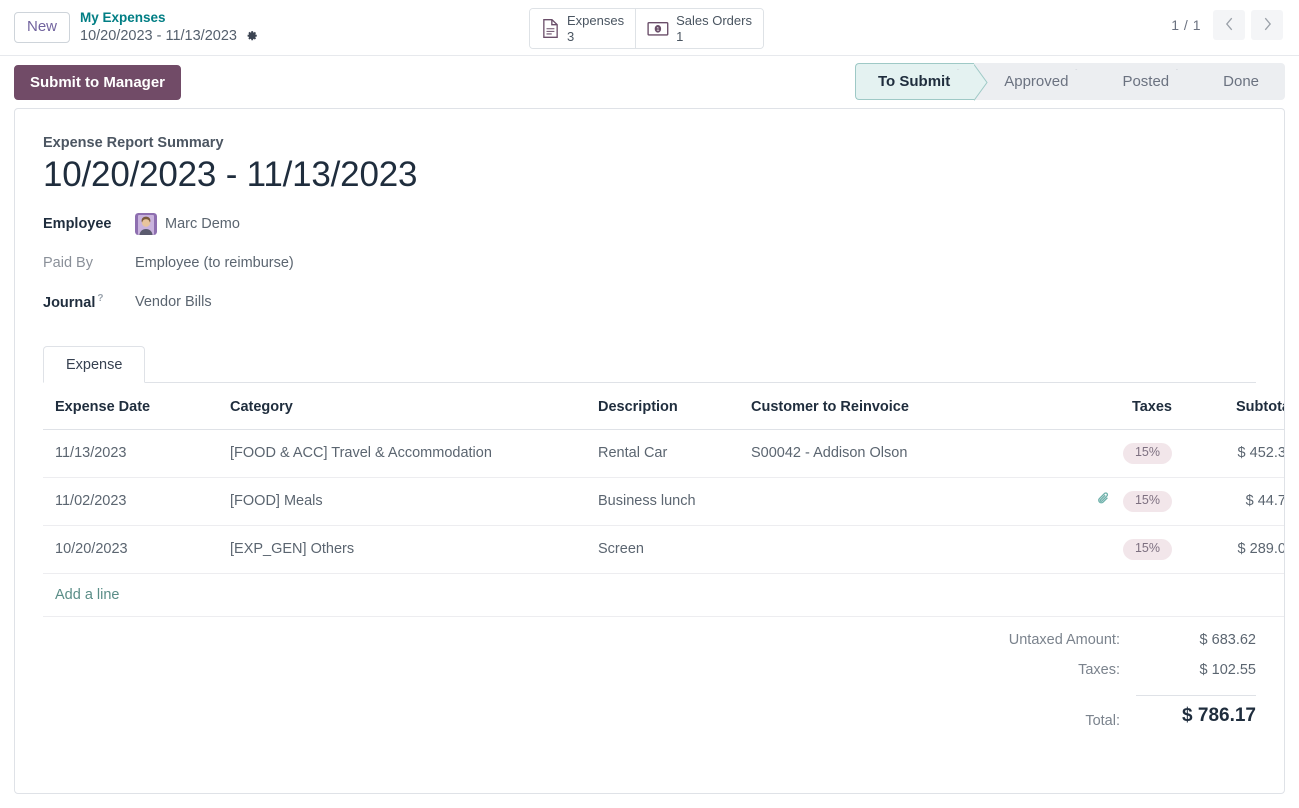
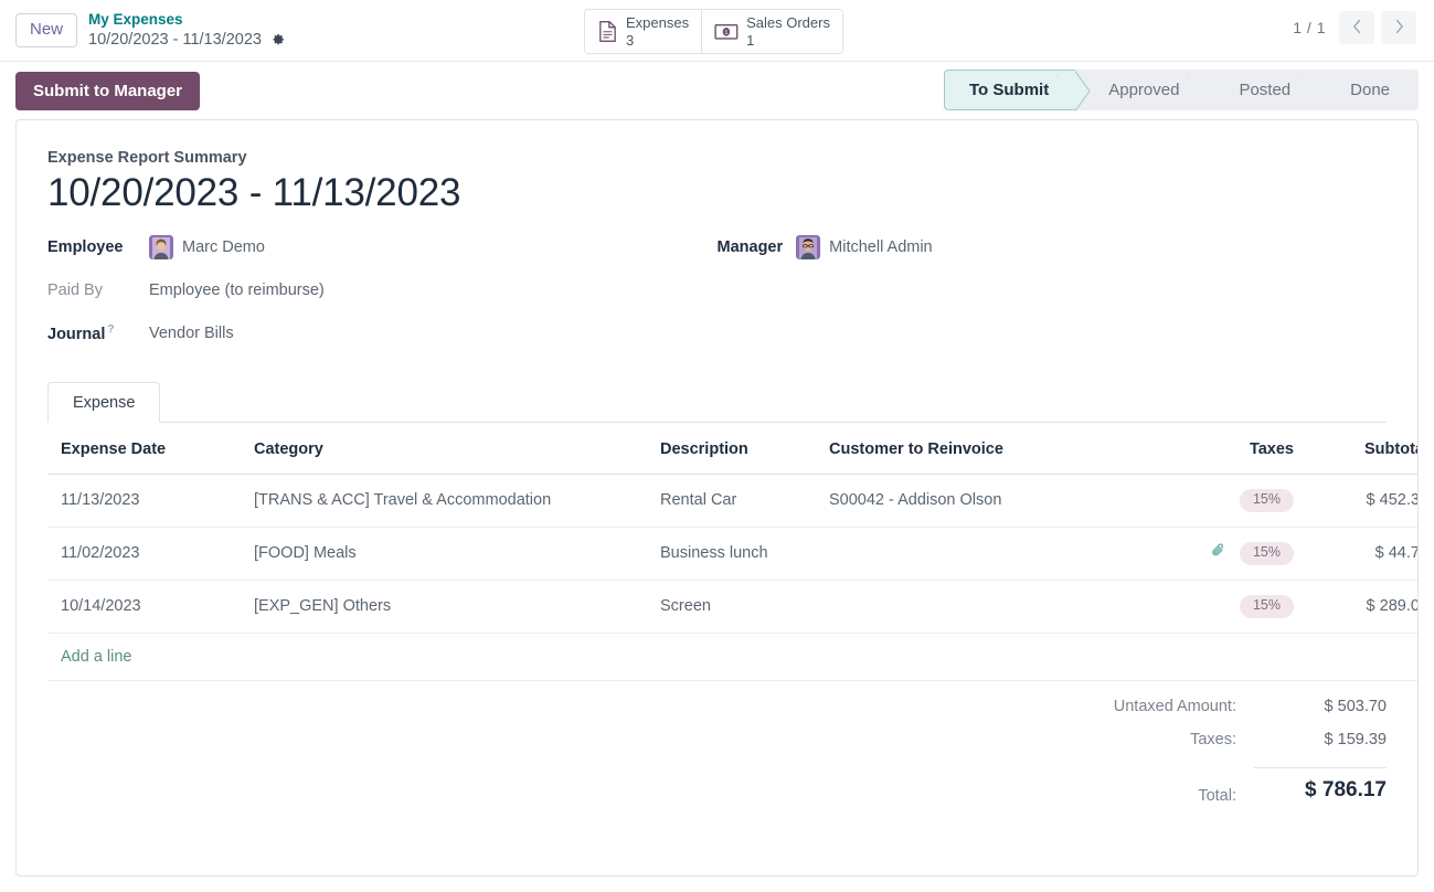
  New
  My Expenses
  10/20/2023 - 11/13/2023
  Expenses
  3
  Sales Orders
  1
  1 / 1
  Submit to Manager
  To Submit
  Approved
  Posted
  Done
  Expense Report Summary
  10/20/2023 - 11/13/2023
  Employee
  Marc Demo
  Paid By
  Employee (to reimburse)
  Journal ?
  Vendor Bills
+ Manager
+ Mitchell Admin
  Expense
  Expense Date	Category	Description	Customer to Reinvoice	Taxes	Subtot
- 11/13/2023	[FOOD & ACC] Travel & Accommodation	Rental Car	S00042 - Addison Olson	15%	$ 452.3
+ 11/13/2023	[TRANS & ACC] Travel & Accommodation	Rental Car	S00042 - Addison Olson	15%	$ 452.3
  11/02/2023	[FOOD] Meals	Business lunch		15%	$ 44.7
- 10/20/2023	[EXP_GEN] Others	Screen		15%	$ 289.0
+ 10/14/2023	[EXP_GEN] Others	Screen		15%	$ 289.0
  Add a line
  Untaxed Amount:
- $ 683.62
+ $ 503.70
  Taxes:
- $ 102.55
+ $ 159.39
  Total:
  $ 786.17
